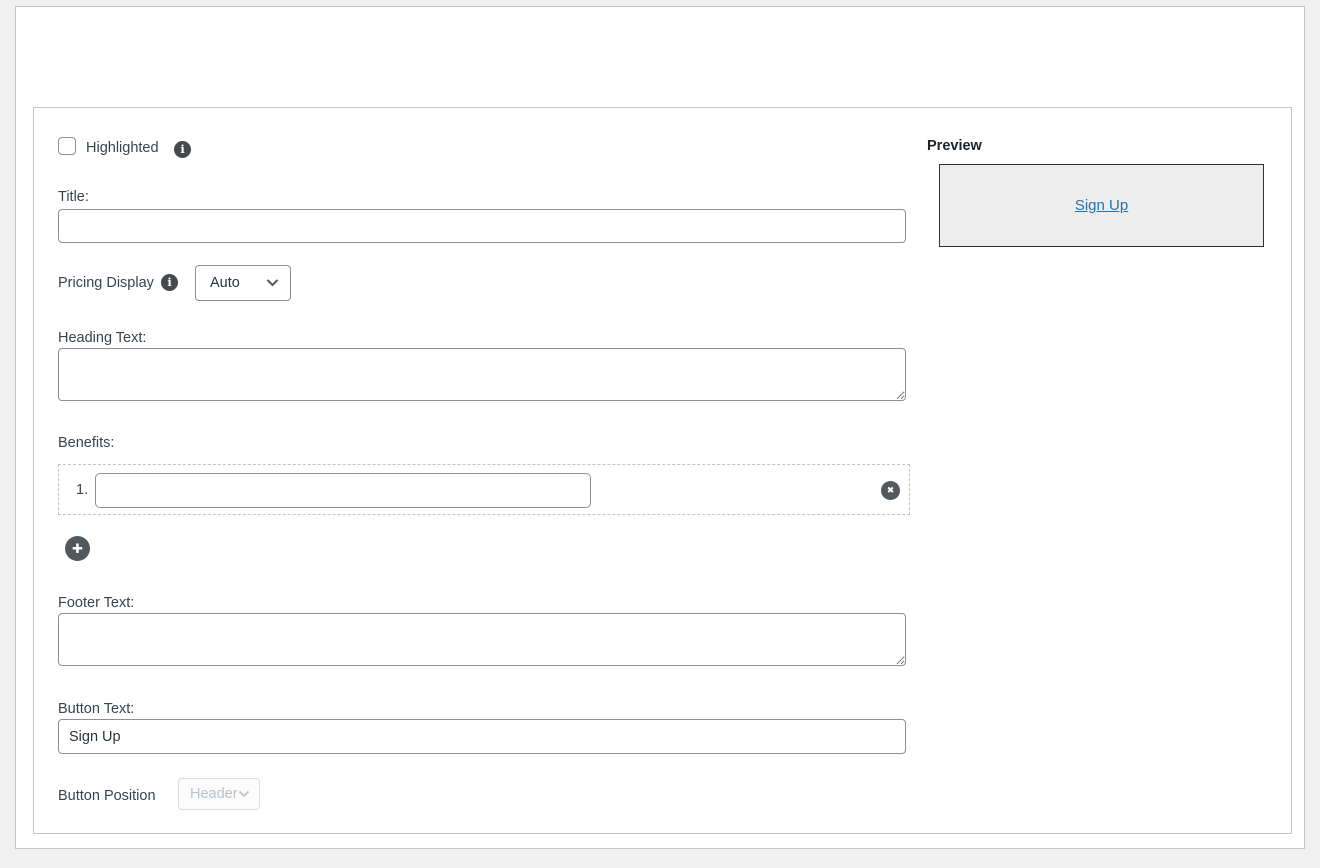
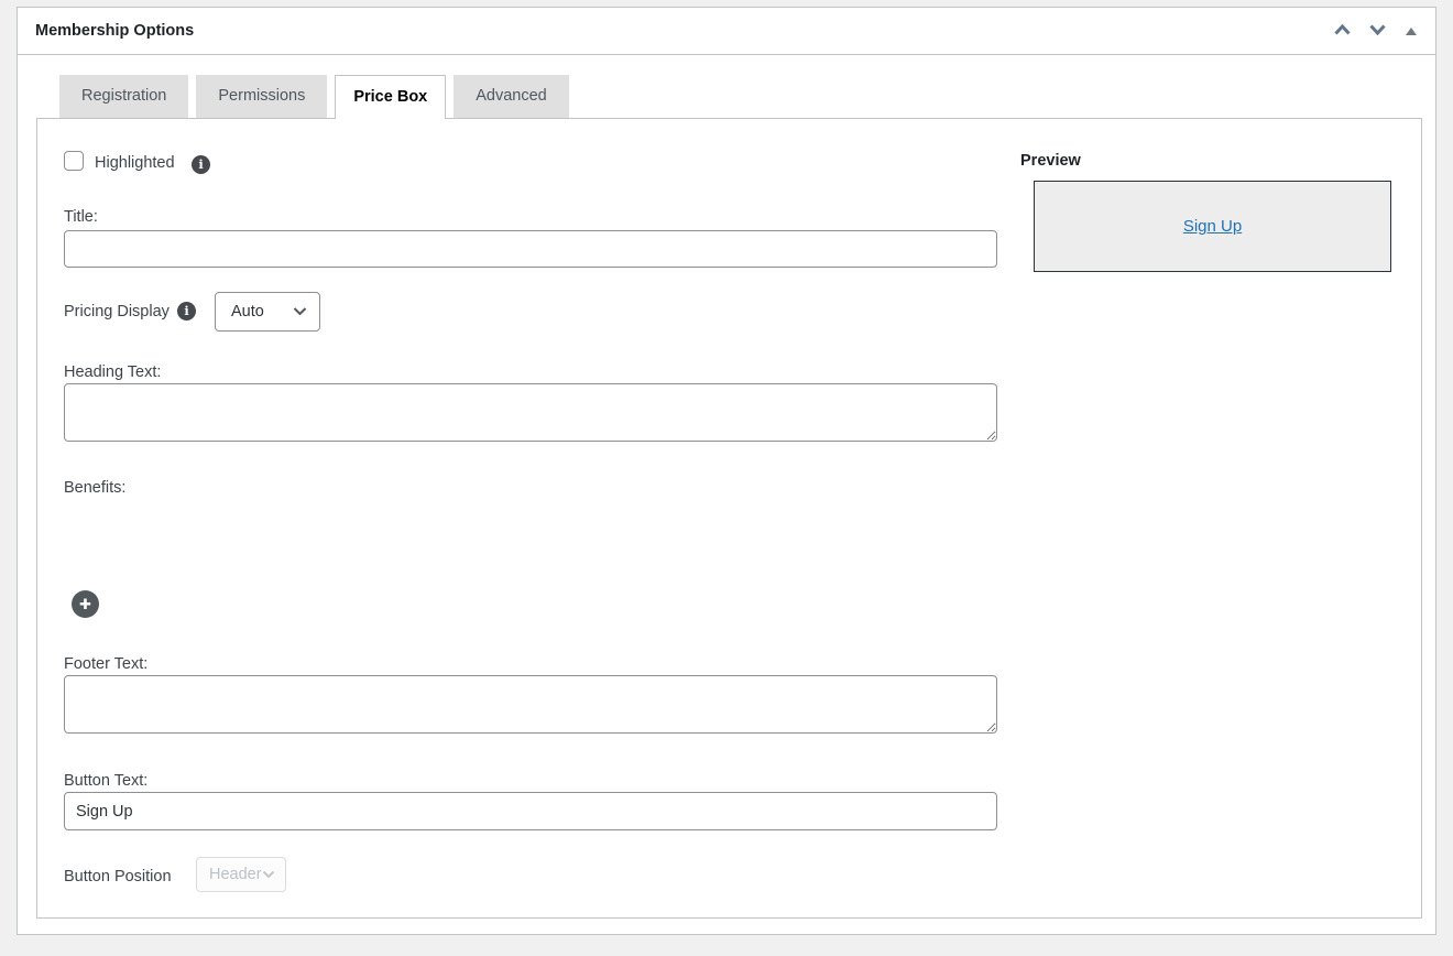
+ Membership Options
+ Registration
+ Permissions
+ Price Box
+ Advanced
  Highlighted
  i
  Title:
  Pricing Display
  i
  Auto
  Heading Text:
  Benefits:
- 1.
- ✖
  ✚
  Footer Text:
  Button Text:
  Sign Up
  Button Position
  Header
  Preview
  Sign Up
